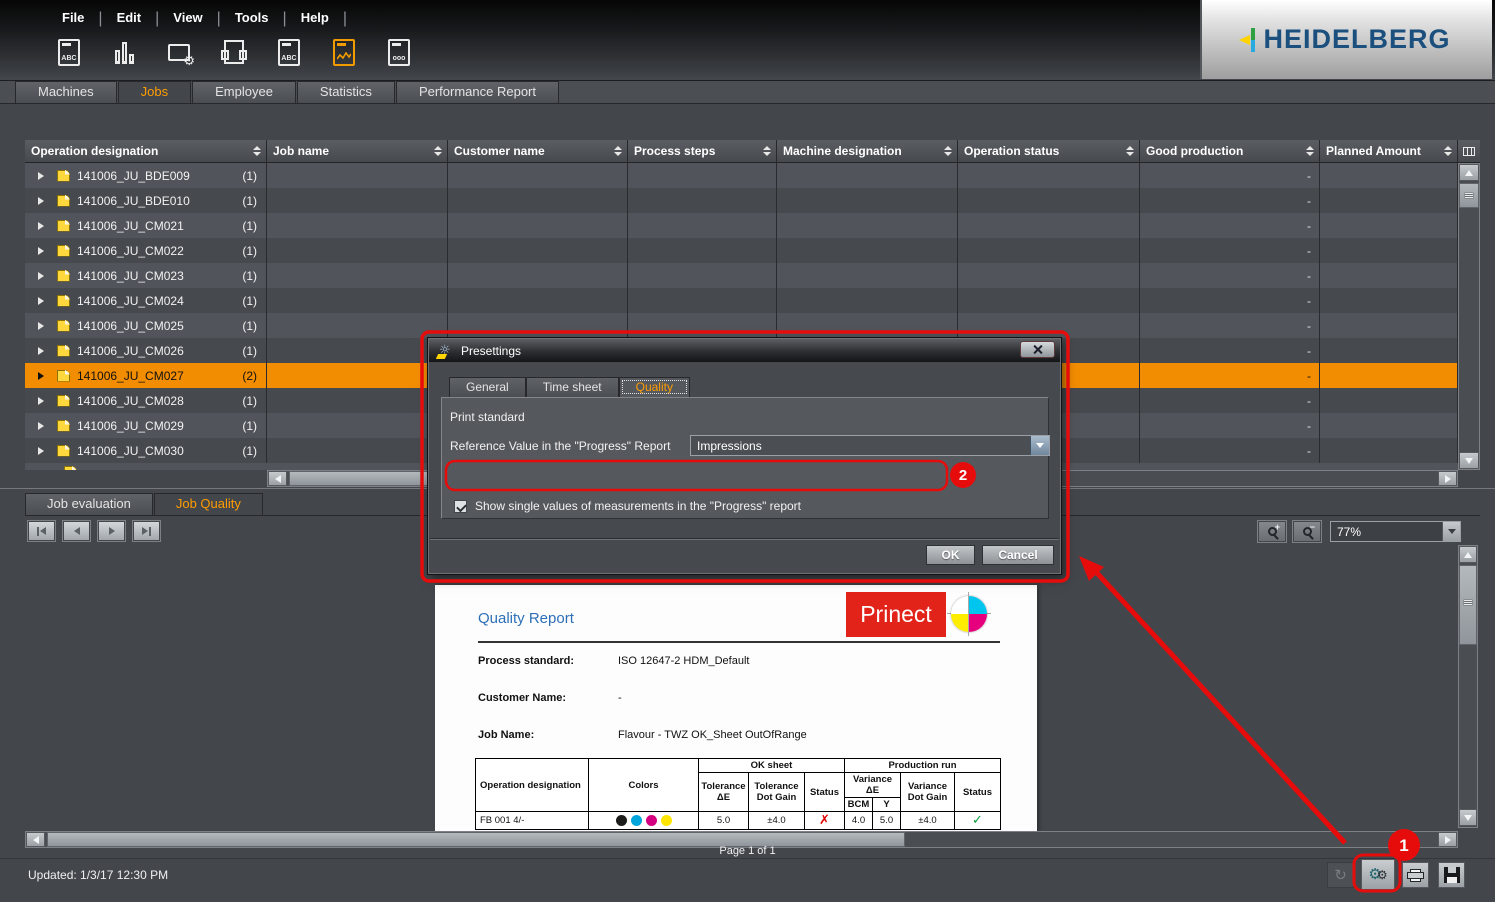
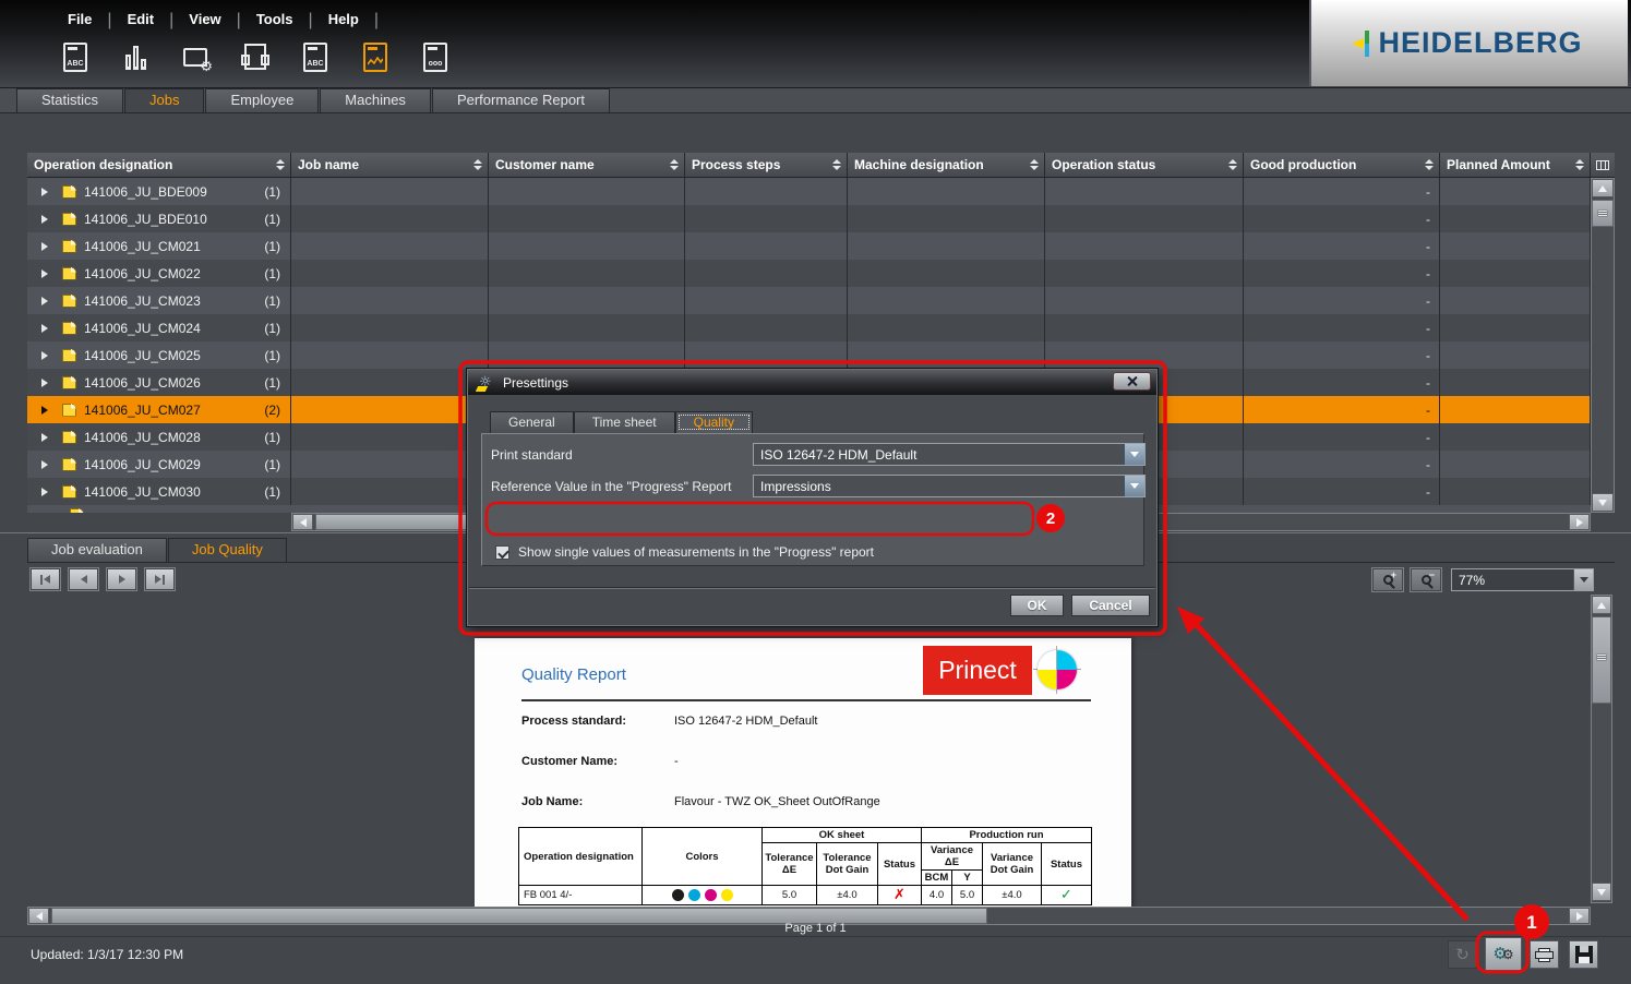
  File
  |
  Edit
  |
  View
  |
  Tools
  |
  Help
  |
  HEIDELBERG
- Machines
+ Statistics
  Jobs
  Employee
- Statistics
+ Machines
  Performance Report
  Operation designation
  Job name
  Customer name
  Process steps
  Machine designation
  Operation status
  Good production
  Planned Amount
  141006_JU_BDE009
  (1)
  -
  141006_JU_BDE010
  (1)
  -
  141006_JU_CM021
  (1)
  -
  141006_JU_CM022
  (1)
  -
  141006_JU_CM023
  (1)
  -
  141006_JU_CM024
  (1)
  -
  141006_JU_CM025
  (1)
  -
  141006_JU_CM026
  (1)
  -
  141006_JU_CM027
  (2)
  -
  141006_JU_CM028
  (1)
  -
  141006_JU_CM029
  (1)
  -
  141006_JU_CM030
  (1)
  -
  Job evaluation
  Job Quality
  +
  −
  77%
  Quality Report
  Prinect
  Process standard: ISO 12647-2 HDM_Default
  Customer Name: -
  Job Name: Flavour - TWZ OK_Sheet OutOfRange
  Operation designation	Colors	OK sheet	Production run
  Tolerance ΔE	Tolerance Dot Gain	Status	Variance ΔE	Variance Dot Gain	Status
  BCM	Y
  FB 001 4/-		5.0	±4.0	✗	4.0	5.0	±4.0	✓
  Page 1 of 1
  Updated: 1/3/17 12:30 PM
  ↻
  ⚙⚙
  ☼
  Presettings
  General
  Time sheet
  Quality
  Print standard
+ ISO 12647-2 HDM_Default
  Reference Value in the "Progress" Report
  Impressions
  Show single values of measurements in the "Progress" report
  OK
  Cancel
  2
  1
